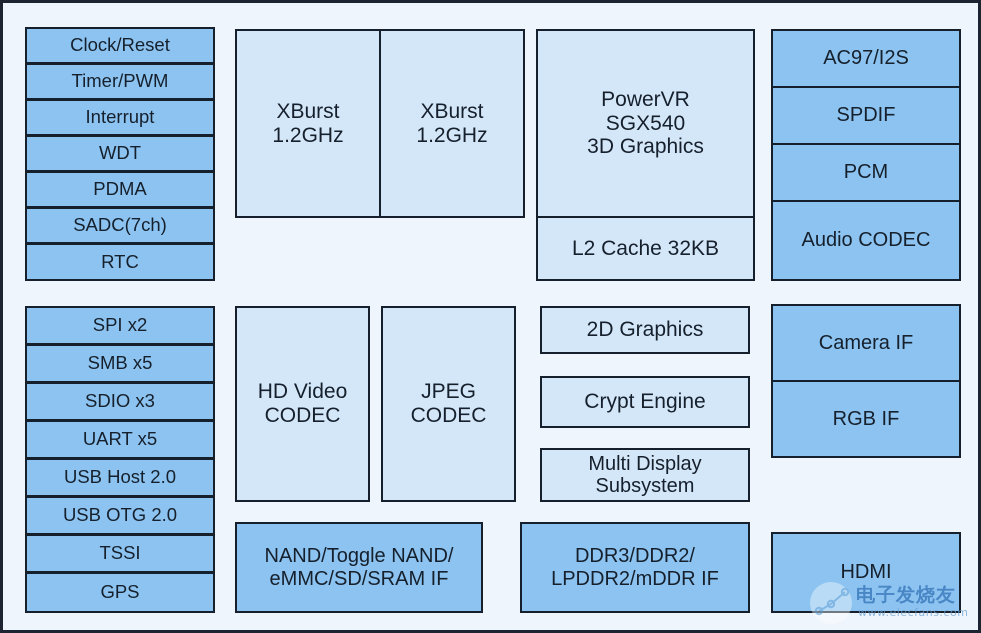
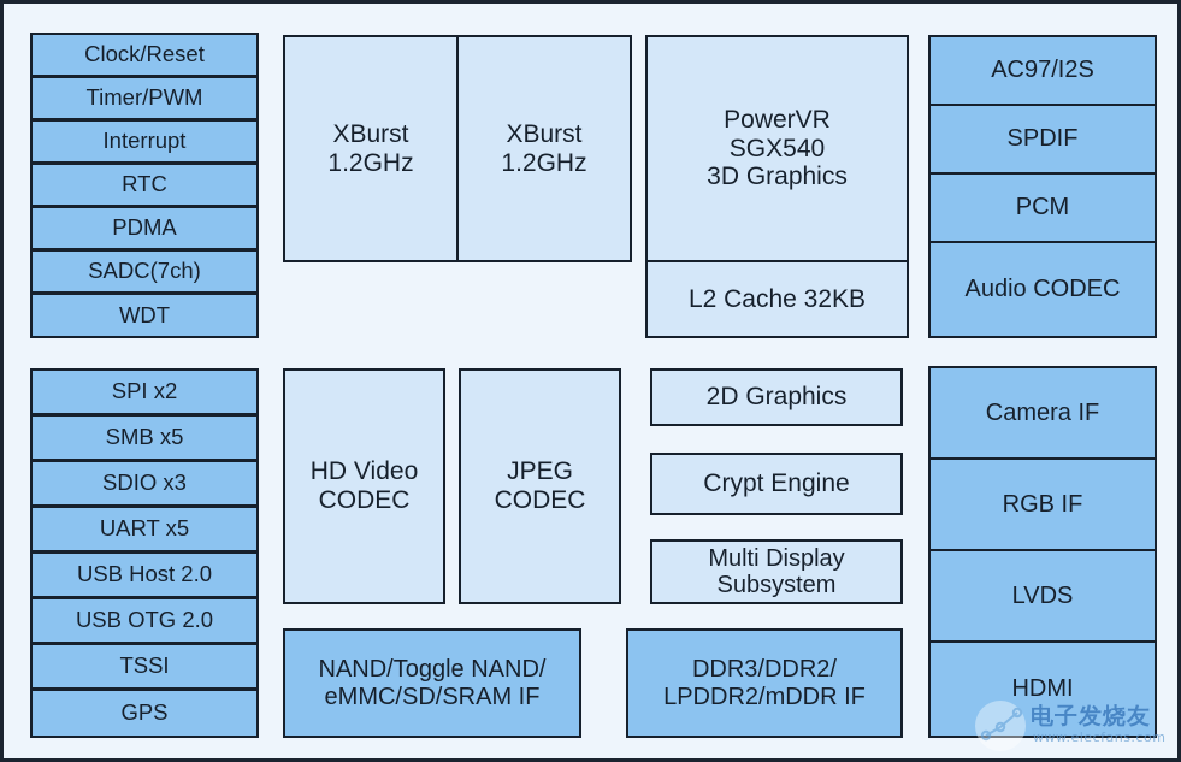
  Clock/Reset
  Timer/PWM
  Interrupt
- WDT
+ RTC
  PDMA
  SADC(7ch)
- RTC
+ WDT
  SPI x2
  SMB x5
  SDIO x3
  UART x5
  USB Host 2.0
  USB OTG 2.0
  TSSI
  GPS
  XBurst
  1.2GHz
  XBurst
  1.2GHz
  PowerVR
  SGX540
  3D Graphics
  L2 Cache 32KB
  AC97/I2S
  SPDIF
  PCM
  Audio CODEC
  Camera IF
  RGB IF
+ LVDS
  HDMI
  HD Video
  CODEC
  JPEG
  CODEC
  2D Graphics
  Crypt Engine
  Multi Display
  Subsystem
  NAND/Toggle NAND/
  eMMC/SD/SRAM IF
  DDR3/DDR2/
  LPDDR2/mDDR IF
  电子发烧友
  www.elecfans.com
